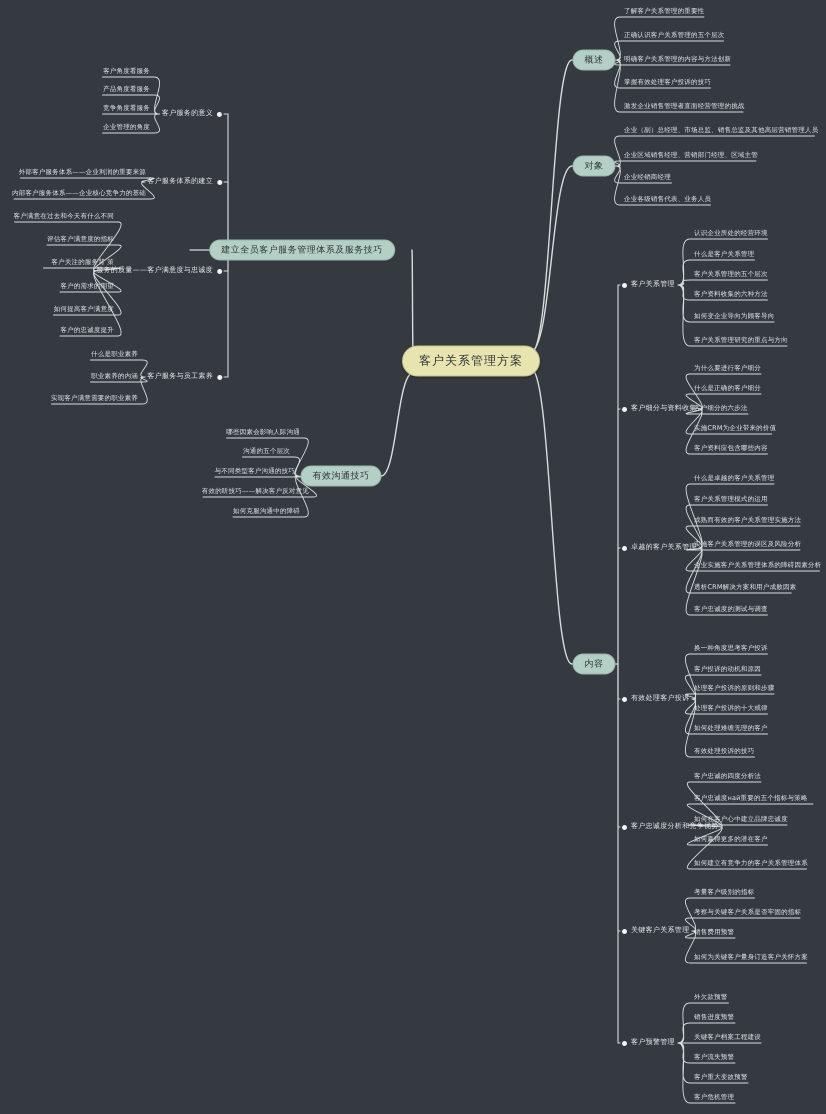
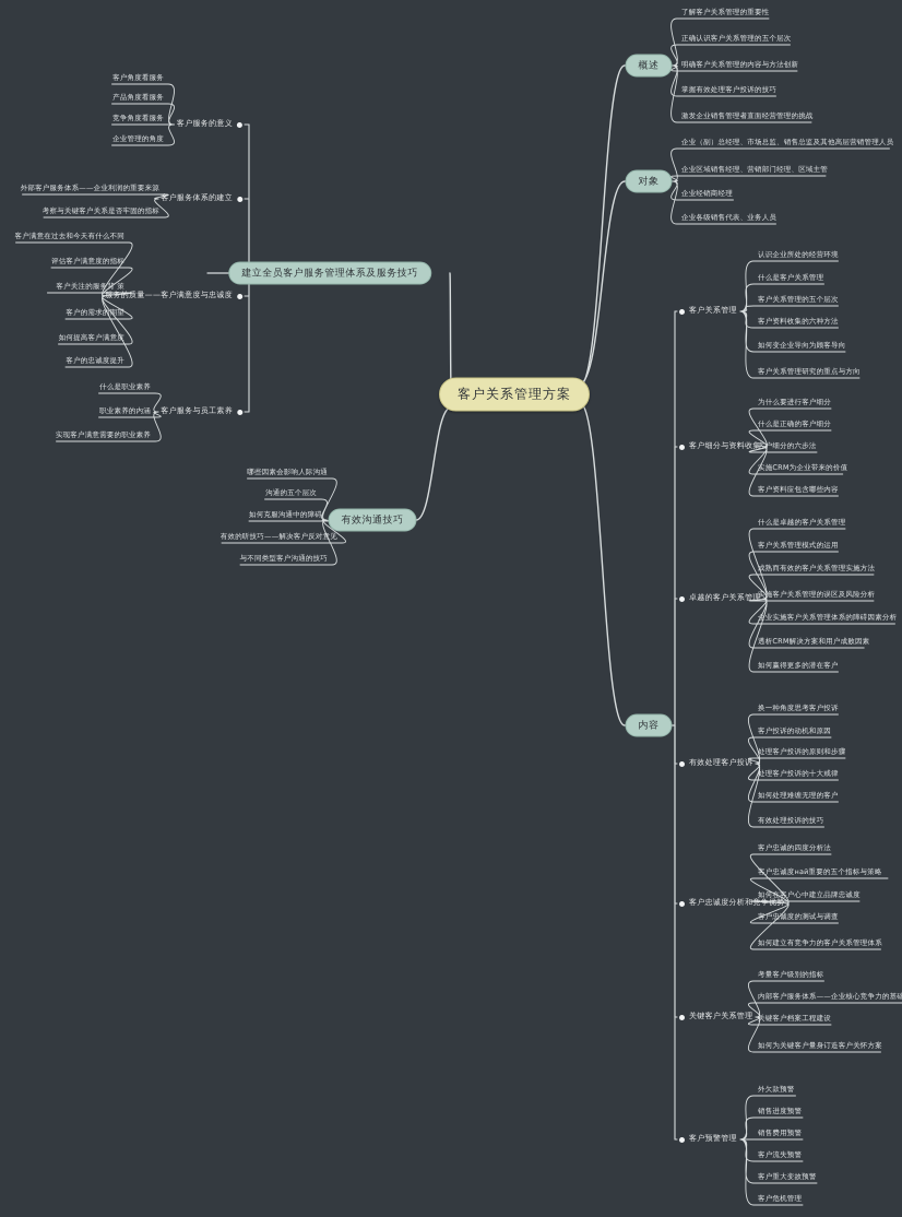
  客户关系管理方案
  概述
  了解客户关系管理的重要性
  正确认识客户关系管理的五个层次
  明确客户关系管理的内容与方法创新
  掌握有效处理客户投诉的技巧
  激发企业销售管理者直面经营管理的挑战
  对象
  企业（副）总经理、市场总监、销售总监及其他高层营销管理人员
  企业区域销售经理、营销部门经理、区域主管
  企业经销商经理
  企业各级销售代表、业务人员
  内容
  客户关系管理
  认识企业所处的经营环境
  什么是客户关系管理
  客户关系管理的五个层次
  客户资料收集的六种方法
  如何变企业导向为顾客导向
  客户关系管理研究的重点与方向
  客户细分与资料收集
  为什么要进行客户细分
  什么是正确的客户细分
  客户细分的六步法
  实施CRM为企业带来的价值
  客户资料应包含哪些内容
  卓越的客户关系管理
  什么是卓越的客户关系管理
  客户关系管理模式的运用
  成熟而有效的客户关系管理实施方法
  实施客户关系管理的误区及风险分析
  企业实施客户关系管理体系的障碍因素分析
  透析CRM解决方案和用户成败因素
- 客户忠诚度的测试与调查
+ 如何赢得更多的潜在客户
  有效处理客户投诉
  换一种角度思考客户投诉
  客户投诉的动机和原因
  处理客户投诉的原则和步骤
  处理客户投诉的十大戒律
  如何处理难缠无理的客户
  有效处理投诉的技巧
  客户忠诚度分析和竞争优势
  客户忠诚的四度分析法
  客户忠诚度най重要的五个指标与策略
  如何在客户心中建立品牌忠诚度
- 如何赢得更多的潜在客户
+ 客户忠诚度的测试与调查
  如何建立有竞争力的客户关系管理体系
  关键客户关系管理
  考量客户级别的指标
- 考察与关键客户关系是否牢固的指标
+ 内部客户服务体系——企业核心竞争力的基础
- 销售费用预警
+ 关键客户档案工程建设
  如何为关键客户量身订造客户关怀方案
  客户预警管理
  外欠款预警
  销售进度预警
- 关键客户档案工程建设
+ 销售费用预警
  客户流失预警
  客户重大变故预警
  客户危机管理
  建立全员客户服务管理体系及服务技巧
  客户服务的意义
  客户角度看服务
  产品角度看服务
  竞争角度看服务
  企业管理的角度
  客户服务体系的建立
  外部客户服务体系——企业利润的重要来源
- 内部客户服务体系——企业核心竞争力的基础
+ 考察与关键客户关系是否牢固的指标
  服务的质量——客户满意度与忠诚度
  客户满意在过去和今天有什么不同
  评估客户满意度的指标
  客户关注的服务背￼ 策
  客户的需求的期望
  如何提高客户满意度
  客户的忠诚度提升
  客户服务与员工素养
  什么是职业素养
  职业素养的内涵
  实现客户满意需要的职业素养
  有效沟通技巧
  哪些因素会影响人际沟通
  沟通的五个层次
- 与不同类型客户沟通的技巧
+ 如何克服沟通中的障碍
  有效的听技巧——解决客户反对意见
- 如何克服沟通中的障碍
+ 与不同类型客户沟通的技巧
